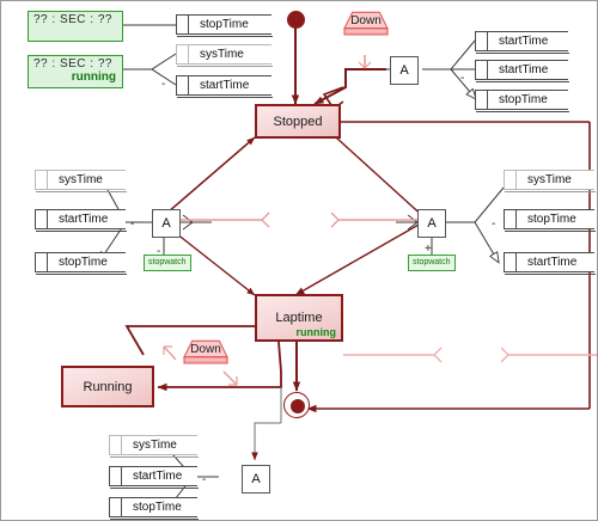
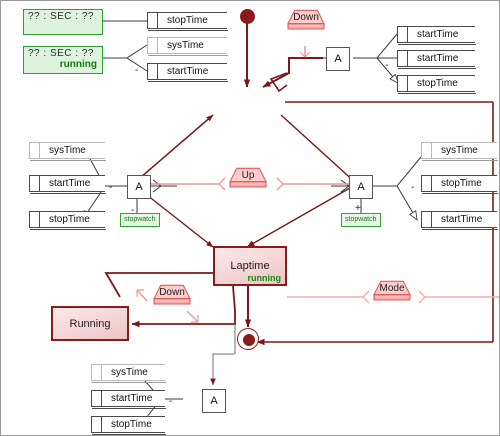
  ?? : SEC : ??
  ?? : SEC : ??
  running
  stopTime
  sysTime
  startTime
  -
  startTime
  startTime
  stopTime
  -
  sysTime
  startTime
  stopTime
  -
  sysTime
  stopTime
  startTime
  -
  sysTime
  startTime
  stopTime
  -
  A
  A
  -
  A
  +
  A
- Stopped
  Laptime
  running
  Running
  Down
+ Up
  Down
+ Mode
